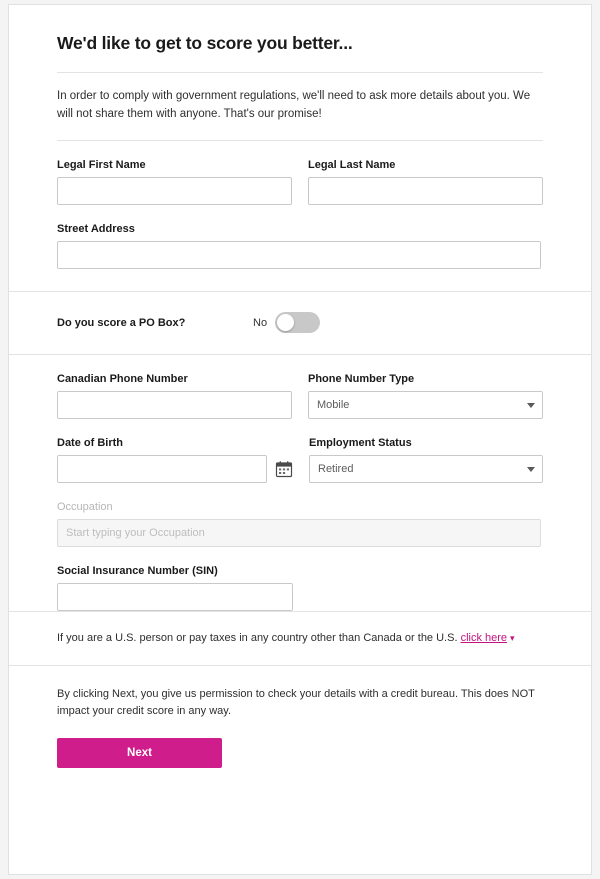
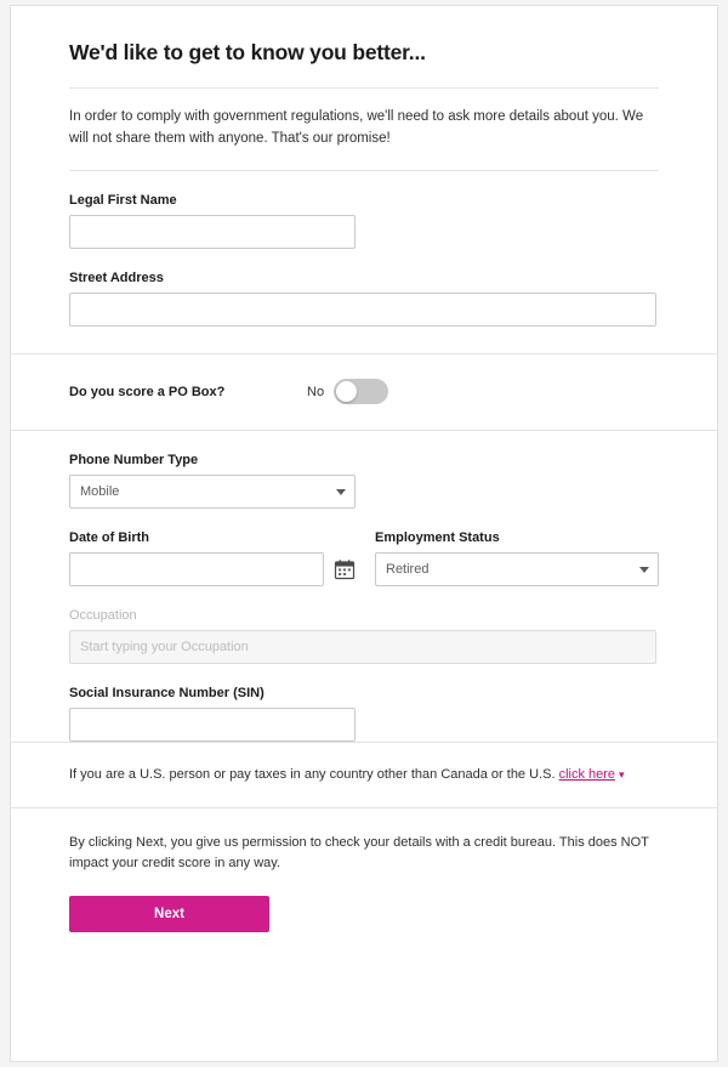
- We'd like to get to score you better...
+ We'd like to get to know you better...
  In order to comply with government regulations, we'll need to ask more details about you. We will not share them with anyone. That's our promise!
  Legal First Name
- Legal Last Name
  Street Address
  Do you score a PO Box?
  No
- Canadian Phone Number
  Phone Number Type
  Mobile
  Date of Birth
  Employment Status
  Retired
  Occupation
  Start typing your Occupation
  Social Insurance Number (SIN)
  If you are a U.S. person or pay taxes in any country other than Canada or the U.S. click here ▾
  By clicking Next, you give us permission to check your details with a credit bureau. This does NOT impact your credit score in any way.
  Next
